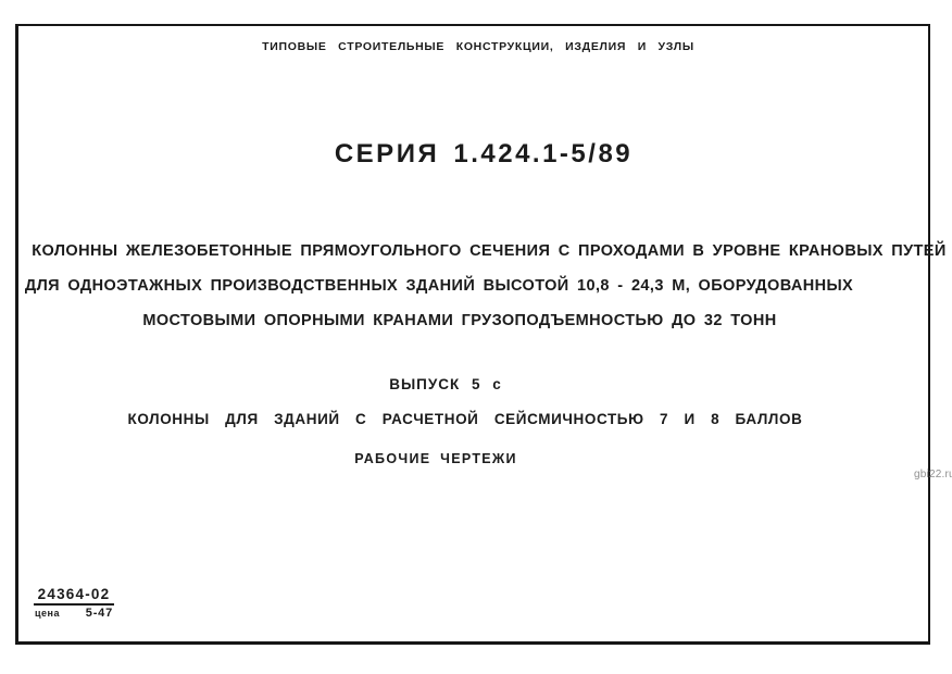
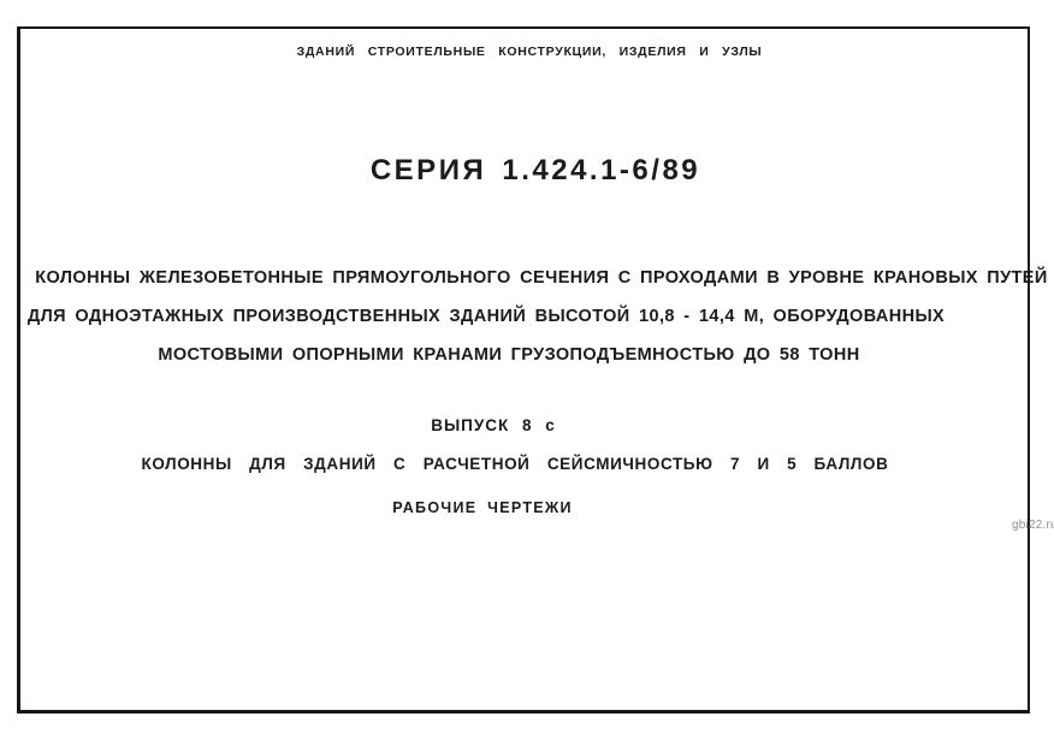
- ТИПОВЫЕ СТРОИТЕЛЬНЫЕ КОНСТРУКЦИИ, ИЗДЕЛИЯ И УЗЛЫ
+ ЗДАНИЙ СТРОИТЕЛЬНЫЕ КОНСТРУКЦИИ, ИЗДЕЛИЯ И УЗЛЫ
- СЕРИЯ 1.424.1-5/89
+ СЕРИЯ 1.424.1-6/89
  КОЛОННЫ ЖЕЛЕЗОБЕТОННЫЕ ПРЯМОУГОЛЬНОГО СЕЧЕНИЯ С ПРОХОДАМИ В УРОВНЕ КРАНОВЫХ ПУТЕЙ
- ДЛЯ ОДНОЭТАЖНЫХ ПРОИЗВОДСТВЕННЫХ ЗДАНИЙ ВЫСОТОЙ 10,8 - 24,3 М, ОБОРУДОВАННЫХ
+ ДЛЯ ОДНОЭТАЖНЫХ ПРОИЗВОДСТВЕННЫХ ЗДАНИЙ ВЫСОТОЙ 10,8 - 14,4 М, ОБОРУДОВАННЫХ
- МОСТОВЫМИ ОПОРНЫМИ КРАНАМИ ГРУЗОПОДЪЕМНОСТЬЮ ДО 32 ТОНН
+ МОСТОВЫМИ ОПОРНЫМИ КРАНАМИ ГРУЗОПОДЪЕМНОСТЬЮ ДО 58 ТОНН
- ВЫПУСК 5 с
+ ВЫПУСК 8 с
- КОЛОННЫ ДЛЯ ЗДАНИЙ С РАСЧЕТНОЙ СЕЙСМИЧНОСТЬЮ 7 И 8 БАЛЛОВ
+ КОЛОННЫ ДЛЯ ЗДАНИЙ С РАСЧЕТНОЙ СЕЙСМИЧНОСТЬЮ 7 И 5 БАЛЛОВ
  РАБОЧИЕ ЧЕРТЕЖИ
- 24364-02
- цена
- 5-47
  gbi22.r
